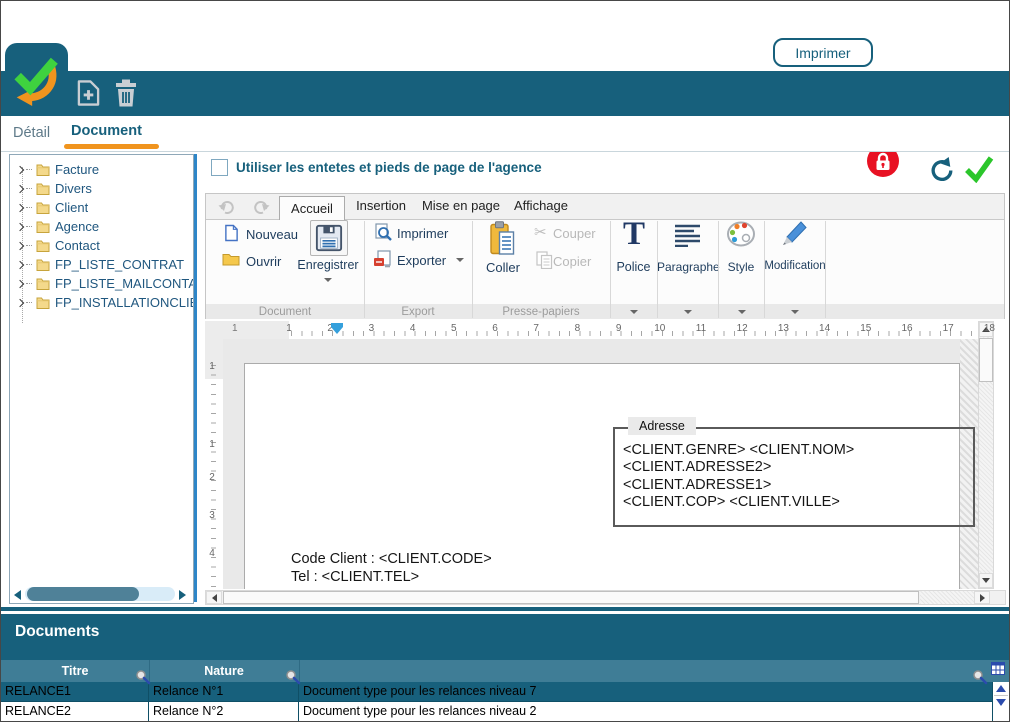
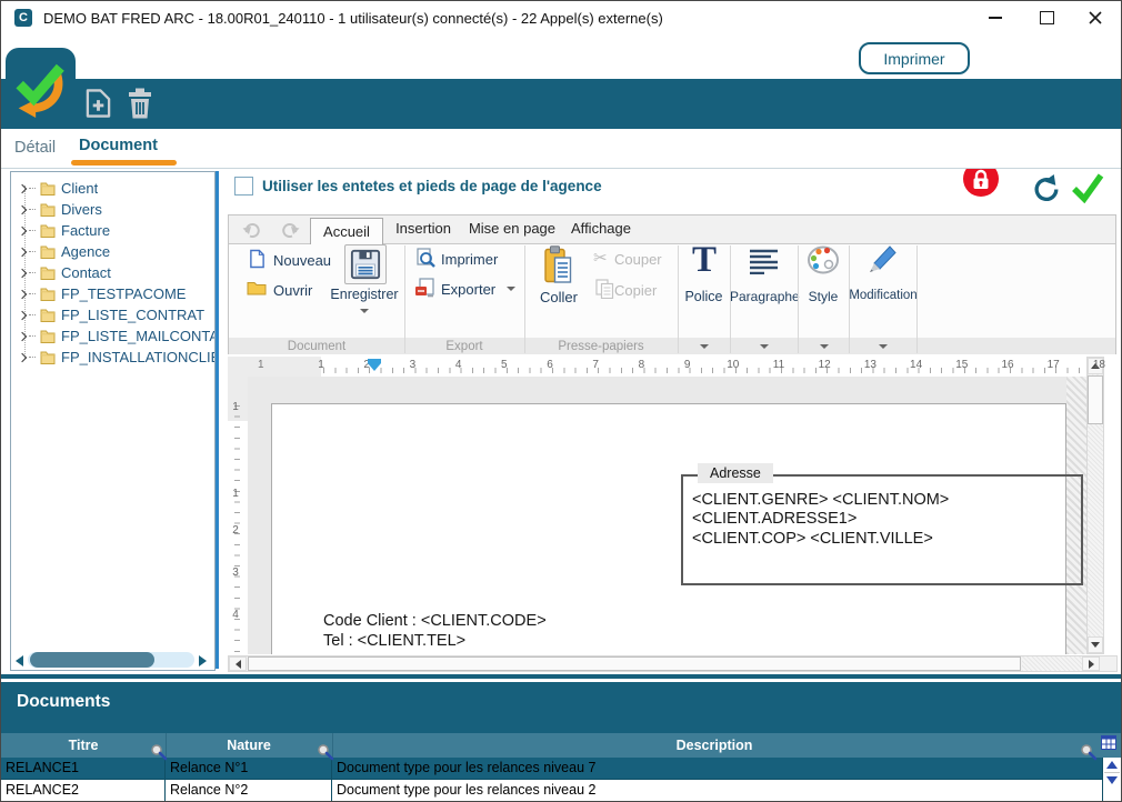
+ C
+ DEMO BAT FRED ARC - 18.00R01_240110 - 1 utilisateur(s) connecté(s) - 22 Appel(s) externe(s)
  Imprimer
  Détail
  Document
- Facture
+ Client
  Divers
- Client
+ Facture
  Agence
  Contact
+ FP_TESTPACOME
  FP_LISTE_CONTRAT
  FP_LISTE_MAILCONTA
  FP_INSTALLATIONCLI
  Utiliser les entetes et pieds de page de l'agence
  Accueil
  Insertion
  Mise en page
  Affichage
  Nouveau
  Ouvrir
  Enregistrer
  Imprimer
  Exporter
  Coller
  ✂
  Couper
  Copier
  T
  Police
  Paragraphe
  Style
  Modification
  Document
  Export
  Presse-papiers
  1
  1
  2
  3
  4
  5
  6
  7
  8
  9
  10
  11
  12
  13
  14
  15
  16
  17
  18
  1
  1
  2
  3
  4
  Adresse
  <CLIENT.GENRE> <CLIENT.NOM>
- <CLIENT.ADRESSE2>
  <CLIENT.ADRESSE1>
  <CLIENT.COP> <CLIENT.VILLE>
  Code Client : <CLIENT.CODE>
  Tel : <CLIENT.TEL>
  Documents
  Titre
  Nature
+ Description
  RELANCE1
  Relance N°1
  Document type pour les relances niveau 7
  RELANCE2
  Relance N°2
  Document type pour les relances niveau 2
